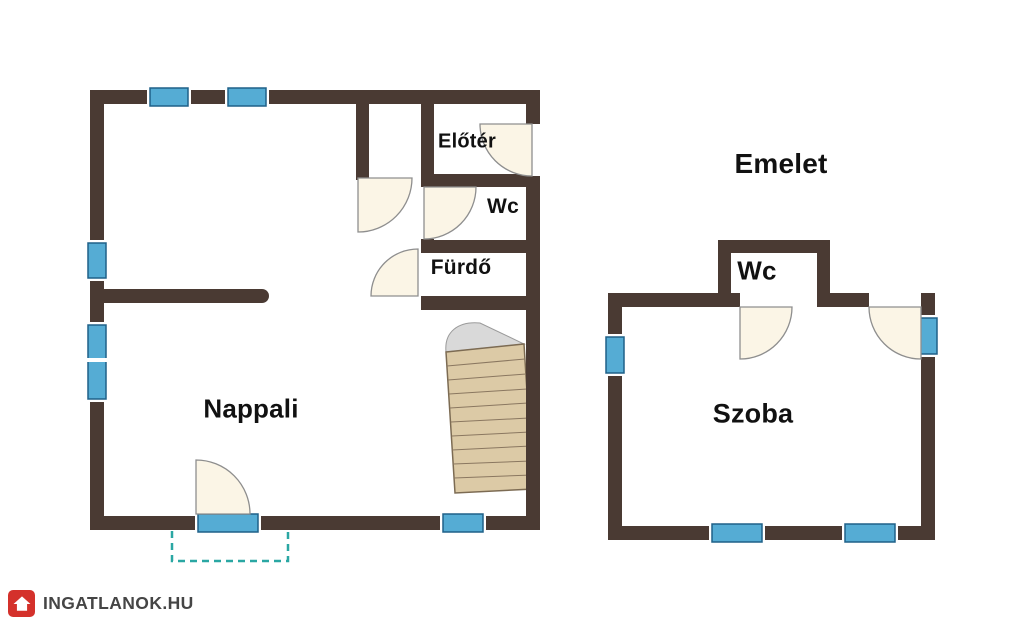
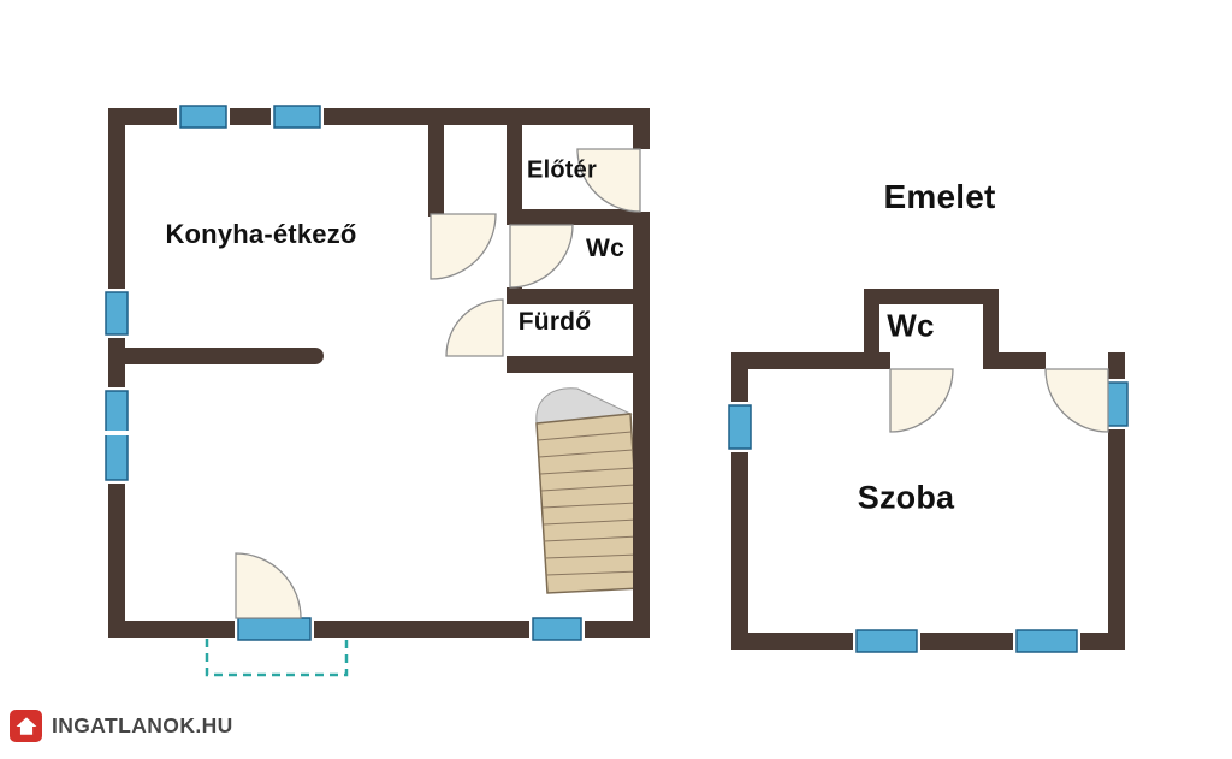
+ Konyha-étkező
  Előtér
  Wc
  Fürdő
- Nappali
  Emelet
  Wc
  Szoba
  INGATLANOK.HU
